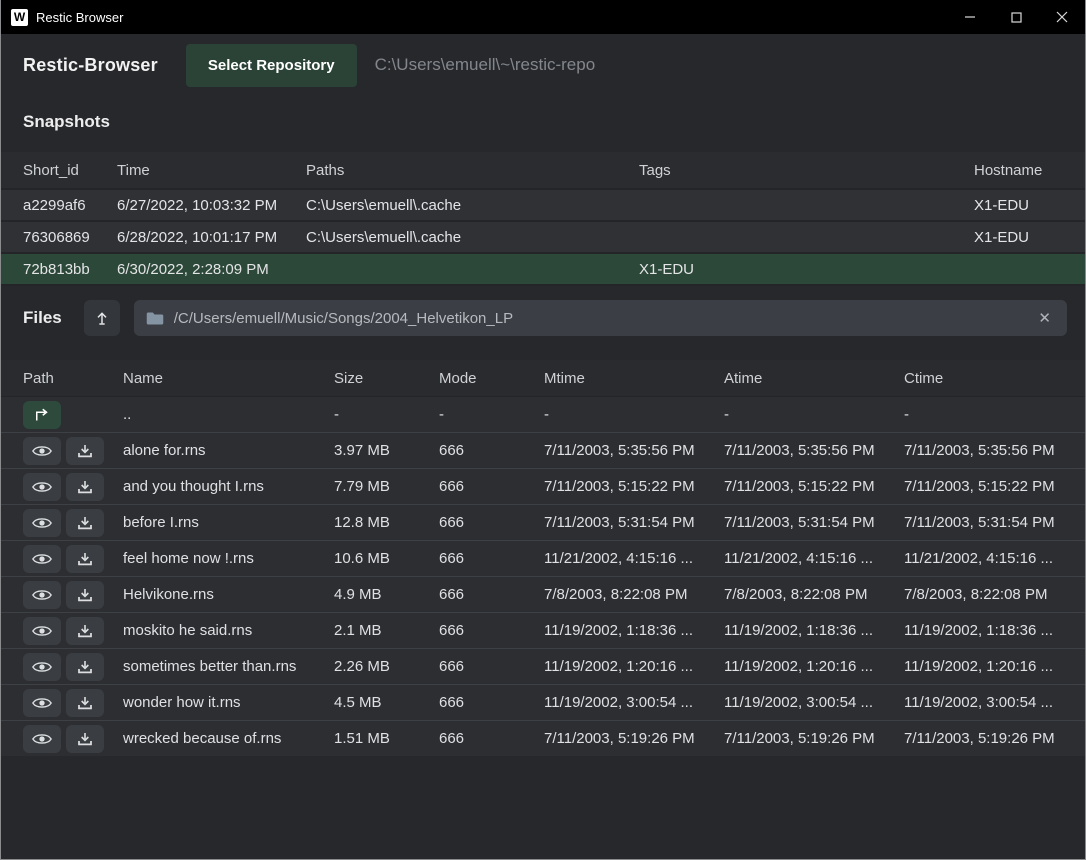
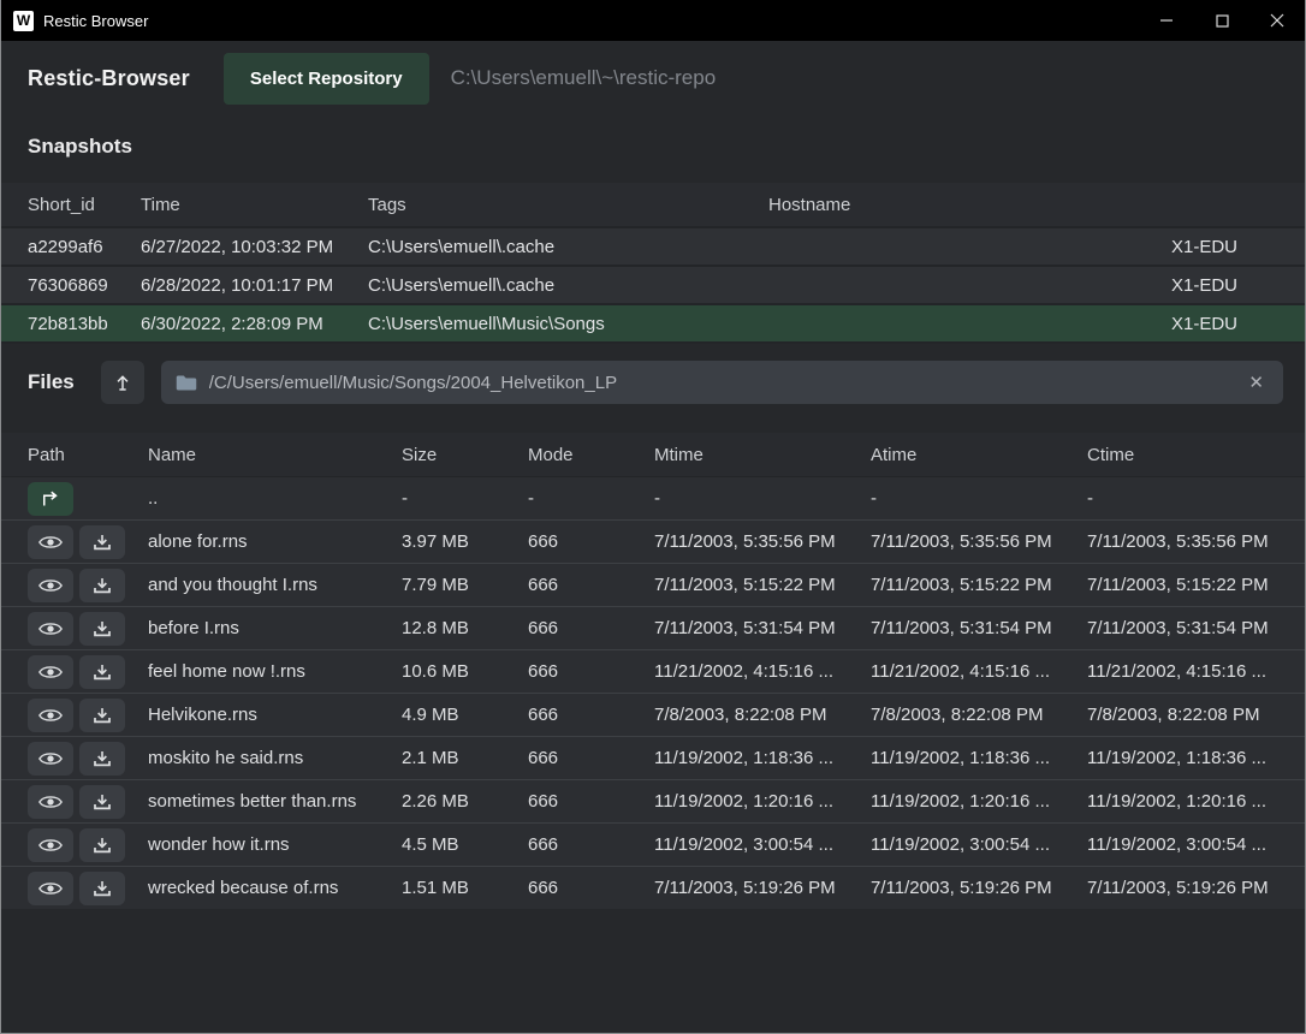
  W
  Restic Browser
  Restic-Browser
  Select Repository
  C:\Users\emuell\~\restic-repo
  Snapshots
  Short_id
  Time
- Paths
  Tags
  Hostname
  a2299af6
  6/27/2022, 10:03:32 PM
  C:\Users\emuell\.cache
  X1-EDU
  76306869
  6/28/2022, 10:01:17 PM
  C:\Users\emuell\.cache
  X1-EDU
  72b813bb
  6/30/2022, 2:28:09 PM
+ C:\Users\emuell\Music\Songs
  X1-EDU
  Files
  /C/Users/emuell/Music/Songs/2004_Helvetikon_LP
  ✕
  Path
  Name
  Size
  Mode
  Mtime
  Atime
  Ctime
  ..
  -
  -
  -
  -
  -
  alone for.rns
  3.97 MB
  666
  7/11/2003, 5:35:56 PM
  7/11/2003, 5:35:56 PM
  7/11/2003, 5:35:56 PM
  and you thought I.rns
  7.79 MB
  666
  7/11/2003, 5:15:22 PM
  7/11/2003, 5:15:22 PM
  7/11/2003, 5:15:22 PM
  before I.rns
  12.8 MB
  666
  7/11/2003, 5:31:54 PM
  7/11/2003, 5:31:54 PM
  7/11/2003, 5:31:54 PM
  feel home now !.rns
  10.6 MB
  666
  11/21/2002, 4:15:16 ...
  11/21/2002, 4:15:16 ...
  11/21/2002, 4:15:16 ...
  Helvikone.rns
  4.9 MB
  666
  7/8/2003, 8:22:08 PM
  7/8/2003, 8:22:08 PM
  7/8/2003, 8:22:08 PM
  moskito he said.rns
  2.1 MB
  666
  11/19/2002, 1:18:36 ...
  11/19/2002, 1:18:36 ...
  11/19/2002, 1:18:36 ...
  sometimes better than.rns
  2.26 MB
  666
  11/19/2002, 1:20:16 ...
  11/19/2002, 1:20:16 ...
  11/19/2002, 1:20:16 ...
  wonder how it.rns
  4.5 MB
  666
  11/19/2002, 3:00:54 ...
  11/19/2002, 3:00:54 ...
  11/19/2002, 3:00:54 ...
  wrecked because of.rns
  1.51 MB
  666
  7/11/2003, 5:19:26 PM
  7/11/2003, 5:19:26 PM
  7/11/2003, 5:19:26 PM
